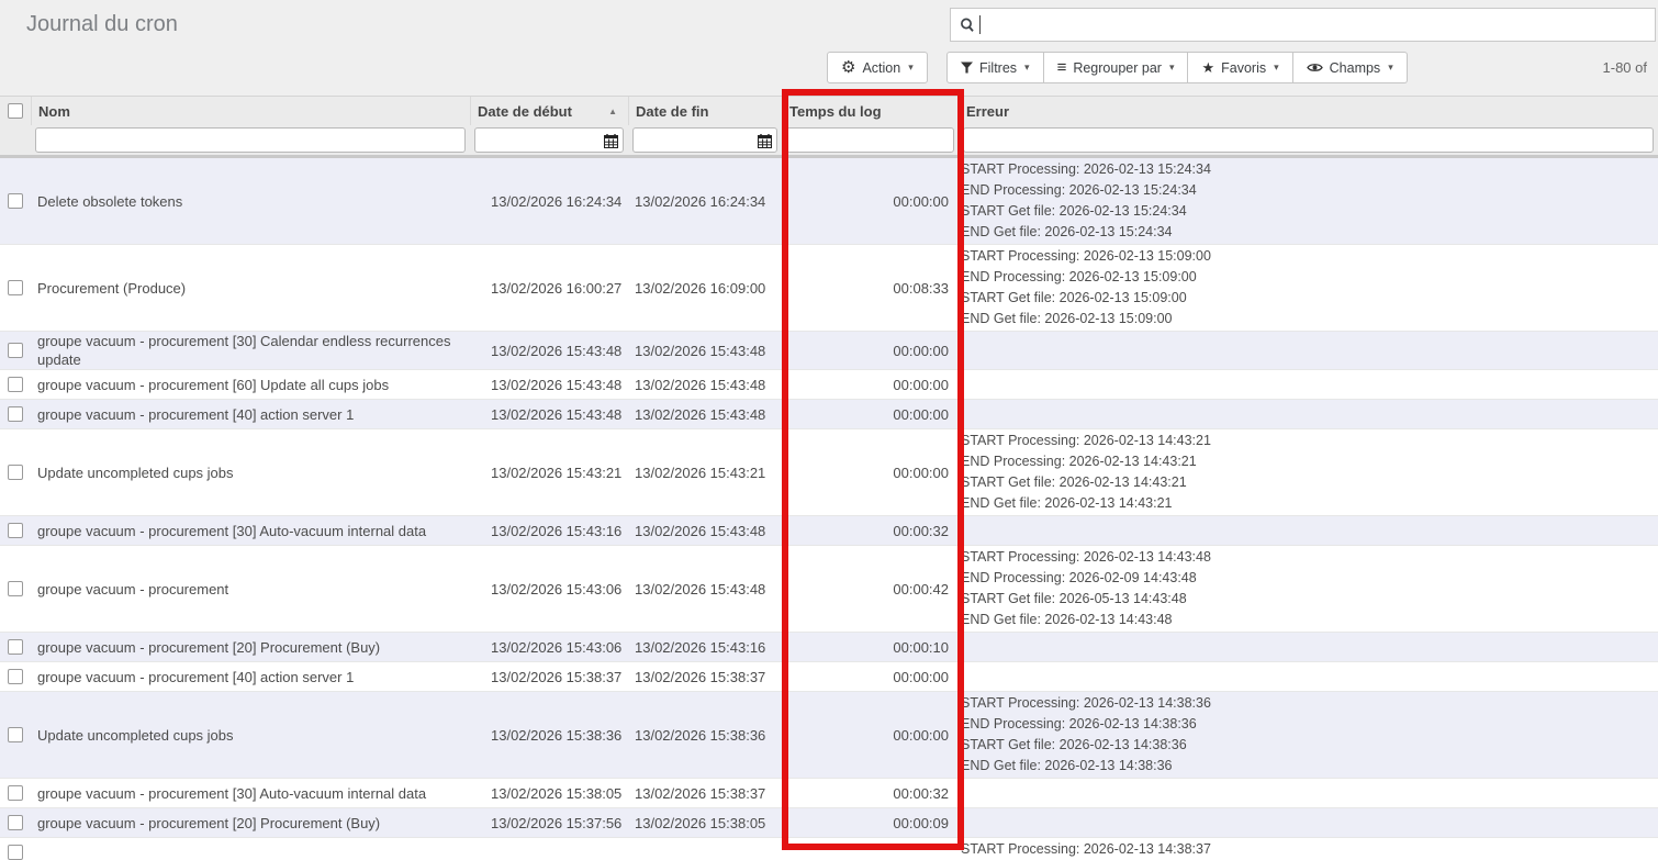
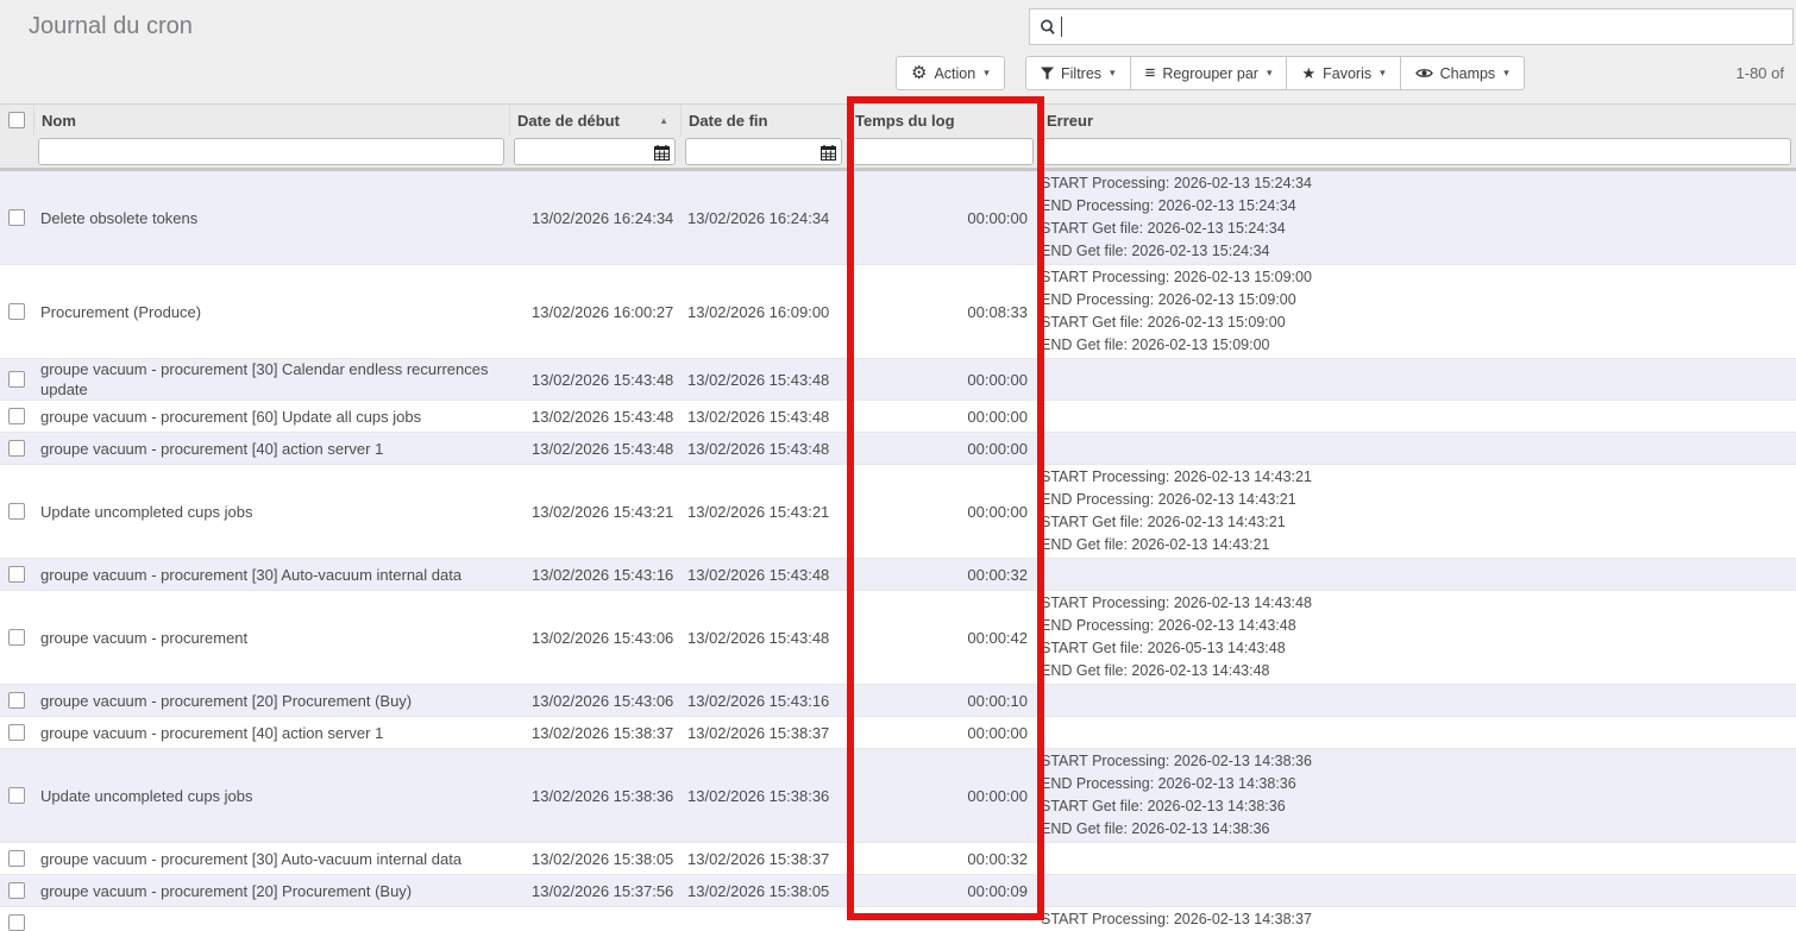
  Journal du cron
  ⚙
  Action
  ▾
  Filtres
  ▾
  ≡
  Regrouper par
  ▾
  ★
  Favoris
  ▾
  Champs
  ▾
  1-80 of
  Nom
  Date de début
  ▲
  Date de fin
  Temps du log
  Erreur
  Delete obsolete tokens
  13/02/2026 16:24:34
  13/02/2026 16:24:34
  00:00:00
  START Processing: 2026-02-13 15:24:34
  END Processing: 2026-02-13 15:24:34
  START Get file: 2026-02-13 15:24:34
  END Get file: 2026-02-13 15:24:34
  Procurement (Produce)
  13/02/2026 16:00:27
  13/02/2026 16:09:00
  00:08:33
  START Processing: 2026-02-13 15:09:00
  END Processing: 2026-02-13 15:09:00
  START Get file: 2026-02-13 15:09:00
  END Get file: 2026-02-13 15:09:00
  groupe vacuum - procurement [30] Calendar endless recurrences update
  13/02/2026 15:43:48
  13/02/2026 15:43:48
  00:00:00
  groupe vacuum - procurement [60] Update all cups jobs
  13/02/2026 15:43:48
  13/02/2026 15:43:48
  00:00:00
  groupe vacuum - procurement [40] action server 1
  13/02/2026 15:43:48
  13/02/2026 15:43:48
  00:00:00
  Update uncompleted cups jobs
  13/02/2026 15:43:21
  13/02/2026 15:43:21
  00:00:00
  START Processing: 2026-02-13 14:43:21
  END Processing: 2026-02-13 14:43:21
  START Get file: 2026-02-13 14:43:21
  END Get file: 2026-02-13 14:43:21
  groupe vacuum - procurement [30] Auto-vacuum internal data
  13/02/2026 15:43:16
  13/02/2026 15:43:48
  00:00:32
  groupe vacuum - procurement
  13/02/2026 15:43:06
  13/02/2026 15:43:48
  00:00:42
  START Processing: 2026-02-13 14:43:48
- END Processing: 2026-02-09 14:43:48
+ END Processing: 2026-02-13 14:43:48
  START Get file: 2026-05-13 14:43:48
  END Get file: 2026-02-13 14:43:48
  groupe vacuum - procurement [20] Procurement (Buy)
  13/02/2026 15:43:06
  13/02/2026 15:43:16
  00:00:10
  groupe vacuum - procurement [40] action server 1
  13/02/2026 15:38:37
  13/02/2026 15:38:37
  00:00:00
  Update uncompleted cups jobs
  13/02/2026 15:38:36
  13/02/2026 15:38:36
  00:00:00
  START Processing: 2026-02-13 14:38:36
  END Processing: 2026-02-13 14:38:36
  START Get file: 2026-02-13 14:38:36
  END Get file: 2026-02-13 14:38:36
  groupe vacuum - procurement [30] Auto-vacuum internal data
  13/02/2026 15:38:05
  13/02/2026 15:38:37
  00:00:32
  groupe vacuum - procurement [20] Procurement (Buy)
  13/02/2026 15:37:56
  13/02/2026 15:38:05
  00:00:09
  START Processing: 2026-02-13 14:38:37
